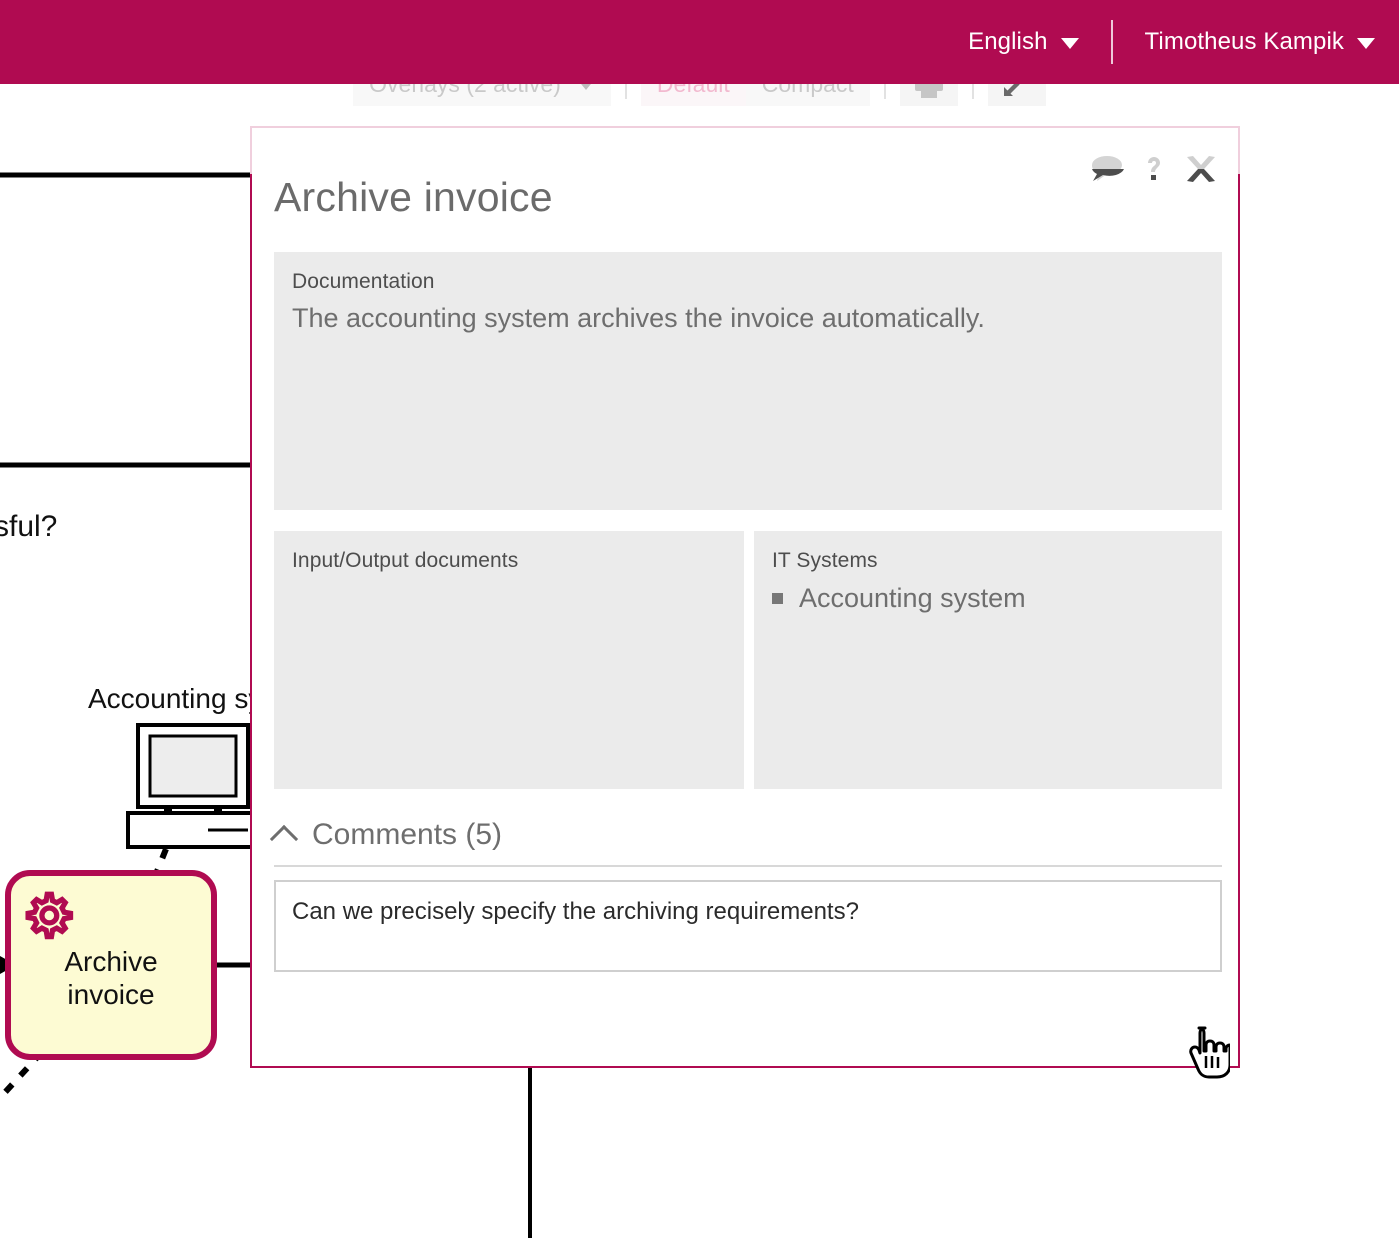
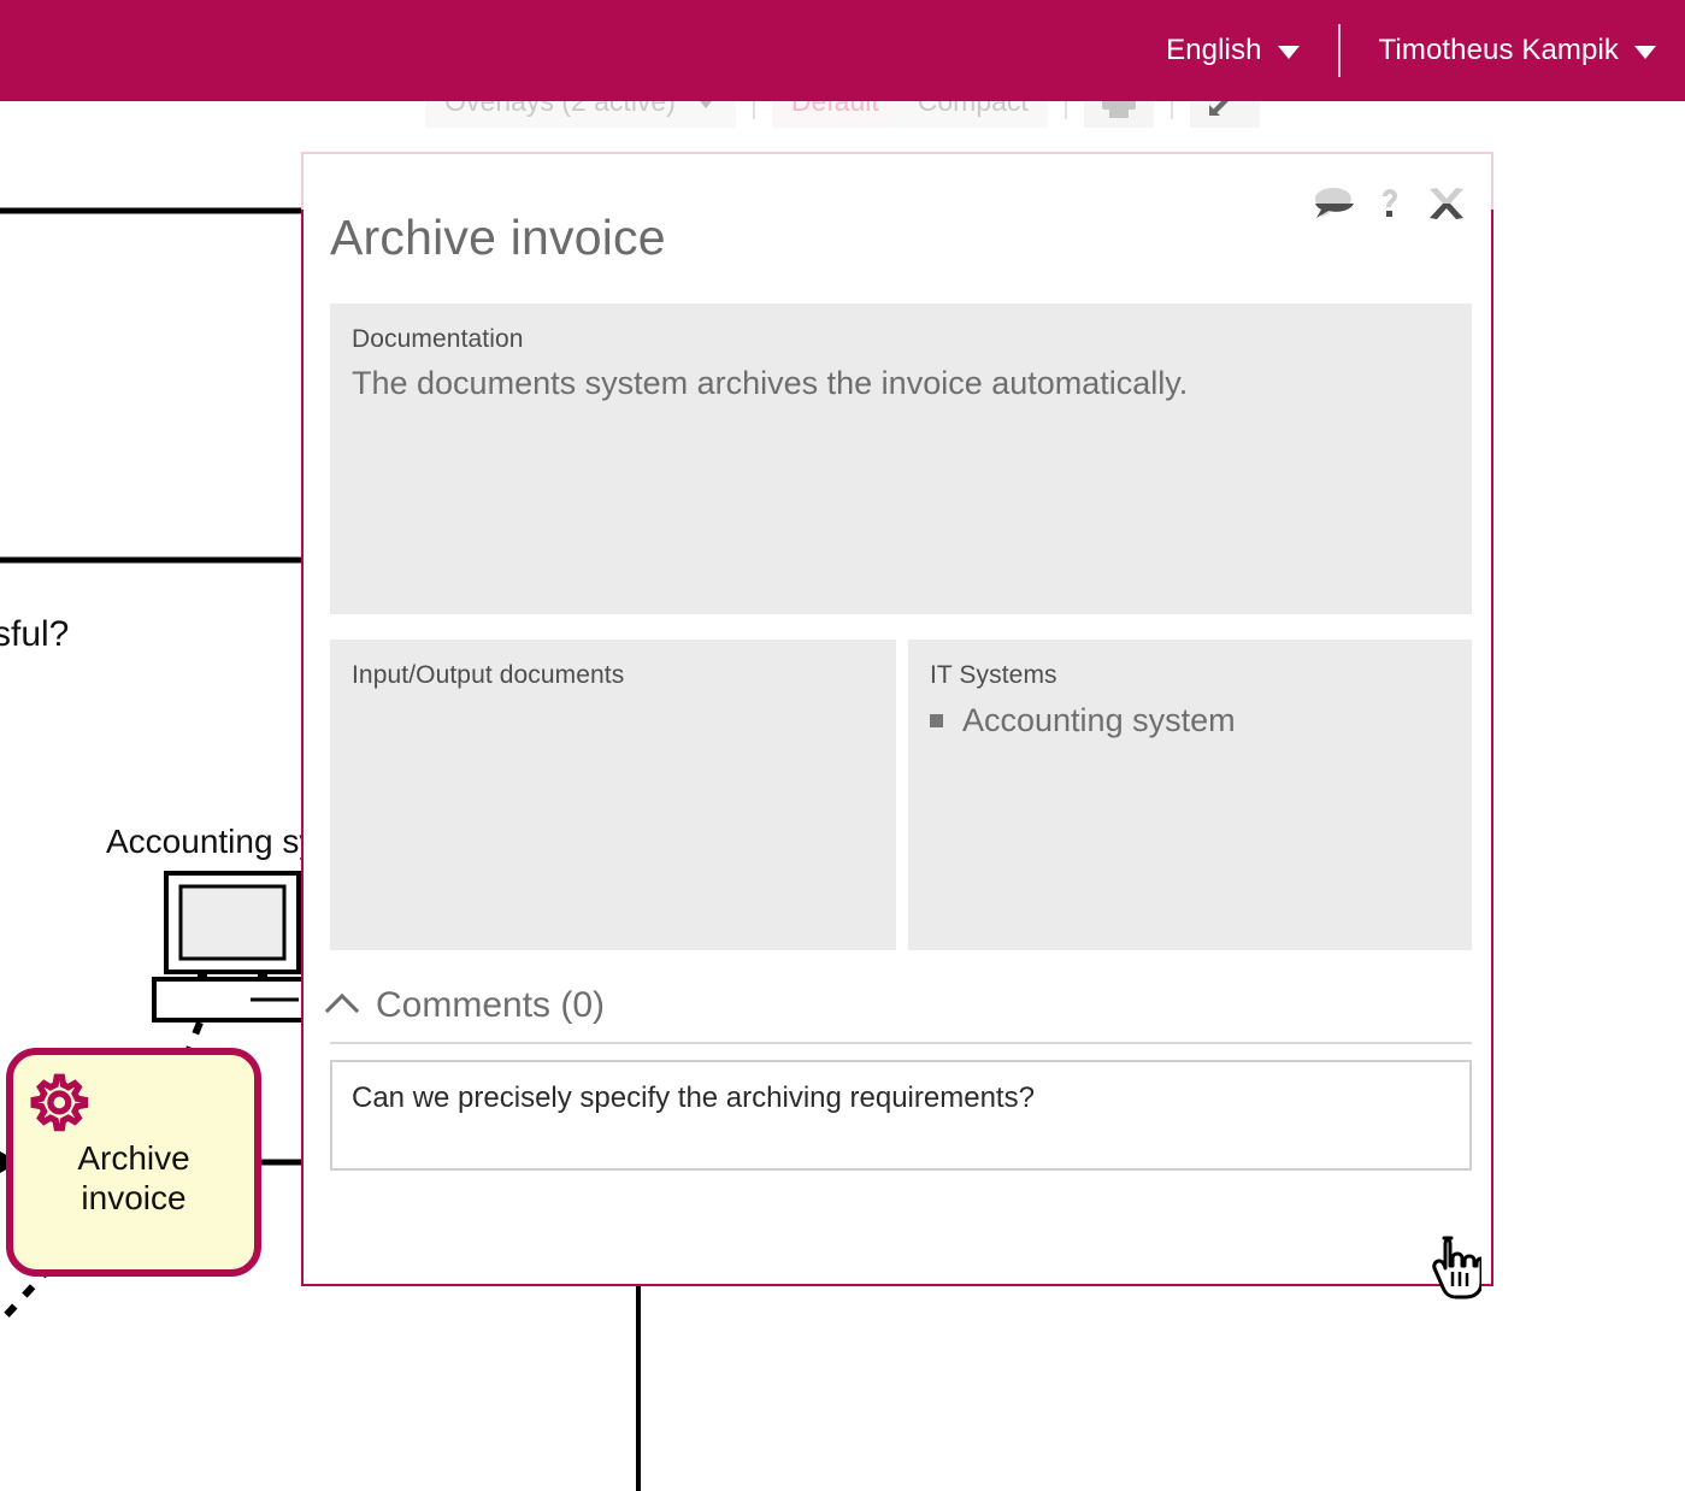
  sful?
  Archive
  invoice
  Archive invoice
  Documentation
- The accounting system archives the invoice automatically.
+ The documents system archives the invoice automatically.
  Input/Output documents
  IT Systems
  Accounting system
- Comments (5)
+ Comments (0)
  Can we precisely specify the archiving requirements?
  English
  Timotheus Kampik
